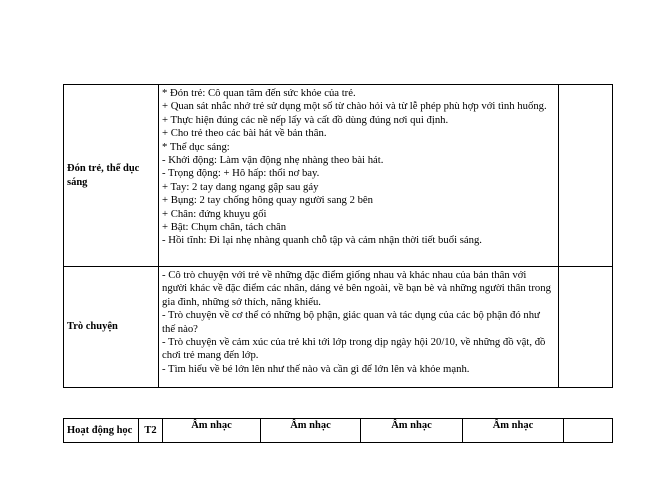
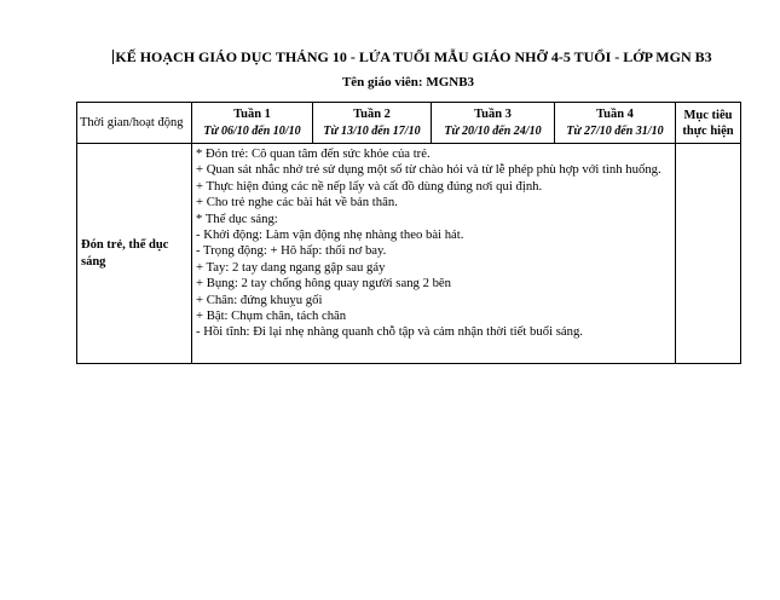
+ KẾ HOẠCH GIÁO DỤC THÁNG 10 - LỨA TUỔI MẪU GIÁO NHỠ 4-5 TUỔI - LỚP MGN B3
+ Tên giáo viên: MGNB3
+ Thời gian/hoạt động	Tuần 1 Từ 06/10 đến 10/10	Tuần 2 Từ 13/10 đến 17/10	Tuần 3 Từ 20/10 đến 24/10	Tuần 4 Từ 27/10 đến 31/10	Mục tiêu thực hiện
- Đón trẻ, thể dục sáng	* Đón trẻ: Cô quan tâm đến sức khỏe của trẻ. + Quan sát nhắc nhở trẻ sử dụng một số từ chào hỏi và từ lễ phép phù hợp với tình huống. + Thực hiện đúng các nề nếp lấy và cất đồ dùng đúng nơi qui định. + Cho trẻ theo các bài hát về bản thân. * Thể dục sáng: - Khởi động: Làm vận động nhẹ nhàng theo bài hát. - Trọng động: + Hô hấp: thổi nơ bay. + Tay: 2 tay dang ngang gập sau gáy + Bụng: 2 tay chống hông quay người sang 2 bên + Chân: đứng khuỵu gối + Bật: Chụm chân, tách chân - Hồi tĩnh: Đi lại nhẹ nhàng quanh chỗ tập và cảm nhận thời tiết buổi sáng.
+ Đón trẻ, thể dục sáng	* Đón trẻ: Cô quan tâm đến sức khỏe của trẻ. + Quan sát nhắc nhở trẻ sử dụng một số từ chào hỏi và từ lễ phép phù hợp với tình huống. + Thực hiện đúng các nề nếp lấy và cất đồ dùng đúng nơi qui định. + Cho trẻ nghe các bài hát về bản thân. * Thể dục sáng: - Khởi động: Làm vận động nhẹ nhàng theo bài hát. - Trọng động: + Hô hấp: thổi nơ bay. + Tay: 2 tay dang ngang gập sau gáy + Bụng: 2 tay chống hông quay người sang 2 bên + Chân: đứng khuỵu gối + Bật: Chụm chân, tách chân - Hồi tĩnh: Đi lại nhẹ nhàng quanh chỗ tập và cảm nhận thời tiết buổi sáng.
- Trò chuyện	- Cô trò chuyện với trẻ về những đặc điểm giống nhau và khác nhau của bản thân với người khác về đặc điểm các nhân, dáng vẻ bên ngoài, về bạn bè và những người thân trong gia đình, những sở thích, năng khiếu. - Trò chuyện về cơ thể có những bộ phận, giác quan và tác dụng của các bộ phận đó như thế nào? - Trò chuyện về cảm xúc của trẻ khi tới lớp trong dịp ngày hội 20/10, về những đồ vật, đồ chơi trẻ mang đến lớp. - Tìm hiểu về bé lớn lên như thế nào và cần gì để lớn lên và khỏe mạnh.
- Hoạt động học	T2	Âm nhạc	Âm nhạc	Âm nhạc	Âm nhạc
